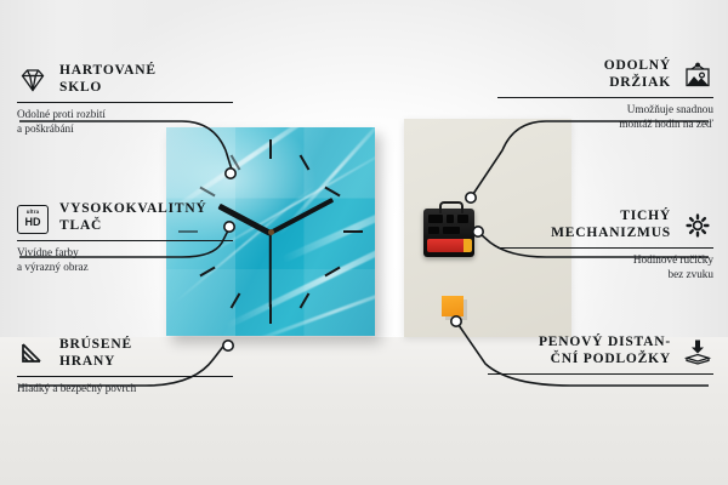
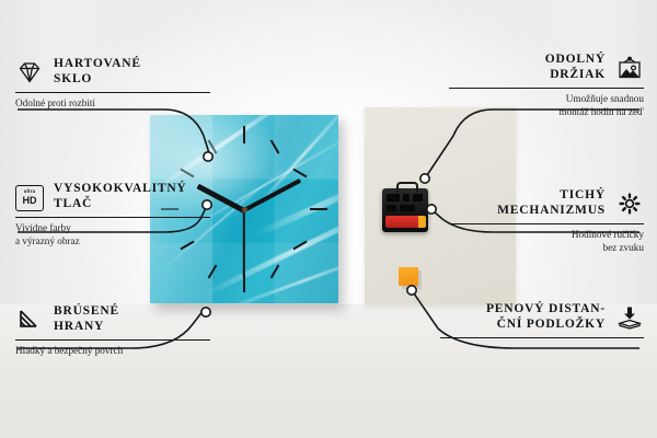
  HARTOVANÉ
  SKLO
  Odolné proti rozbití
- a poškrábání
  HD
  VYSOKOKVALITNÝ
  TLAČ
  Vivídne farby
  a výrazný obraz
  BRÚSENÉ
  HRANY
  Hladký a bezpečný povrch
  ODOLNÝ
  DRŽIAK
  Umožňuje snadnou
  montáž hodin na zeď
  TICHÝ
  MECHANIZMUS
  Hodinové ručičky
  bez zvuku
  PENOVÝ DISTAN-
  ČNÍ PODLOŽKY
